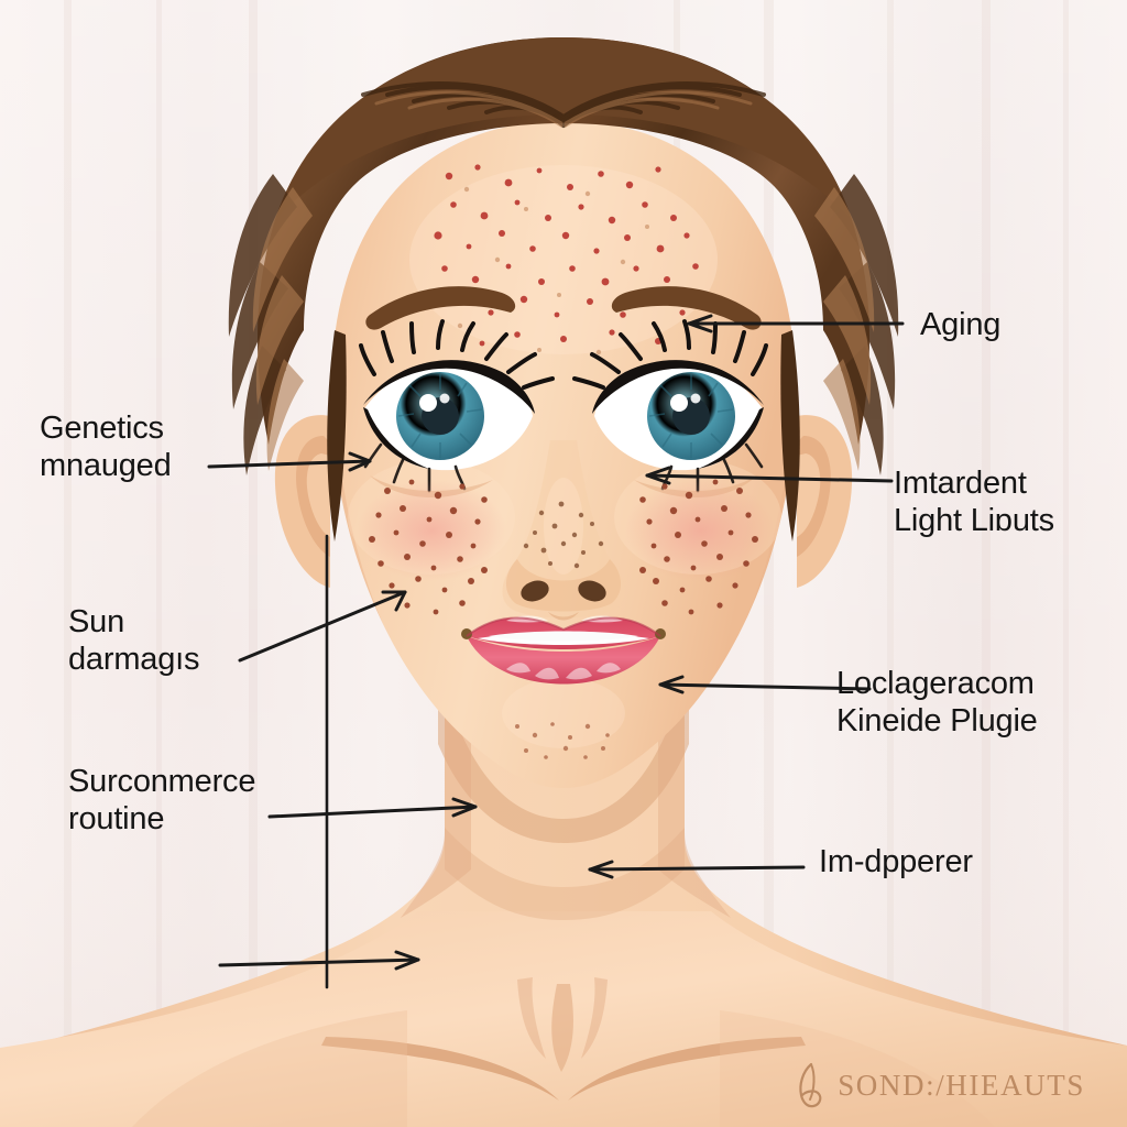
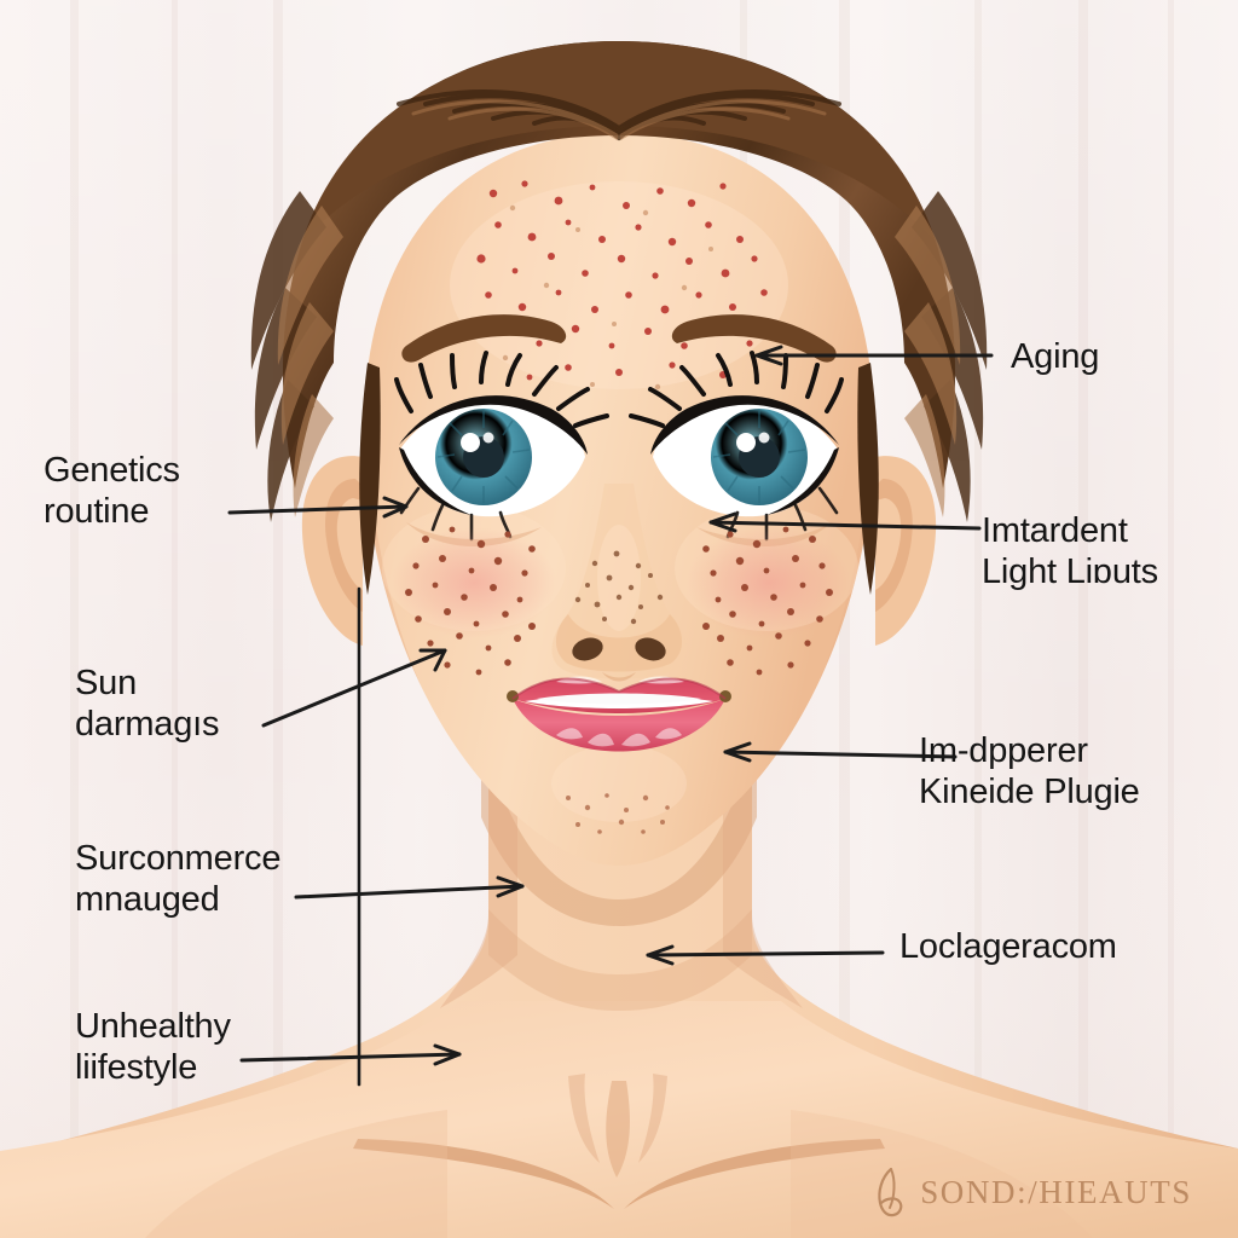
  Genetics
- mnauged
+ routine
  Sun
  darmagıs
  Surconmerce
- routine
+ mnauged
+ Unhealthy
+ liifestyle
  Aging
  Imtardent
  Light Liɒuts
- Loclageracom
+ Im-dpperer
  Kineide Plugie
- Im-dpperer
+ Loclageracom
  SOND:/HIEAUTS
